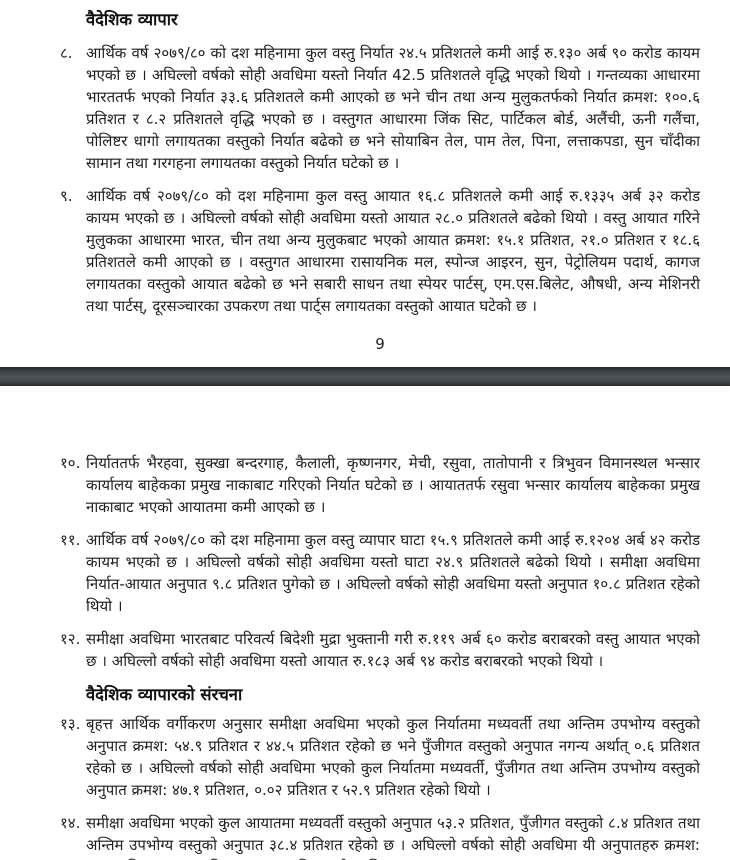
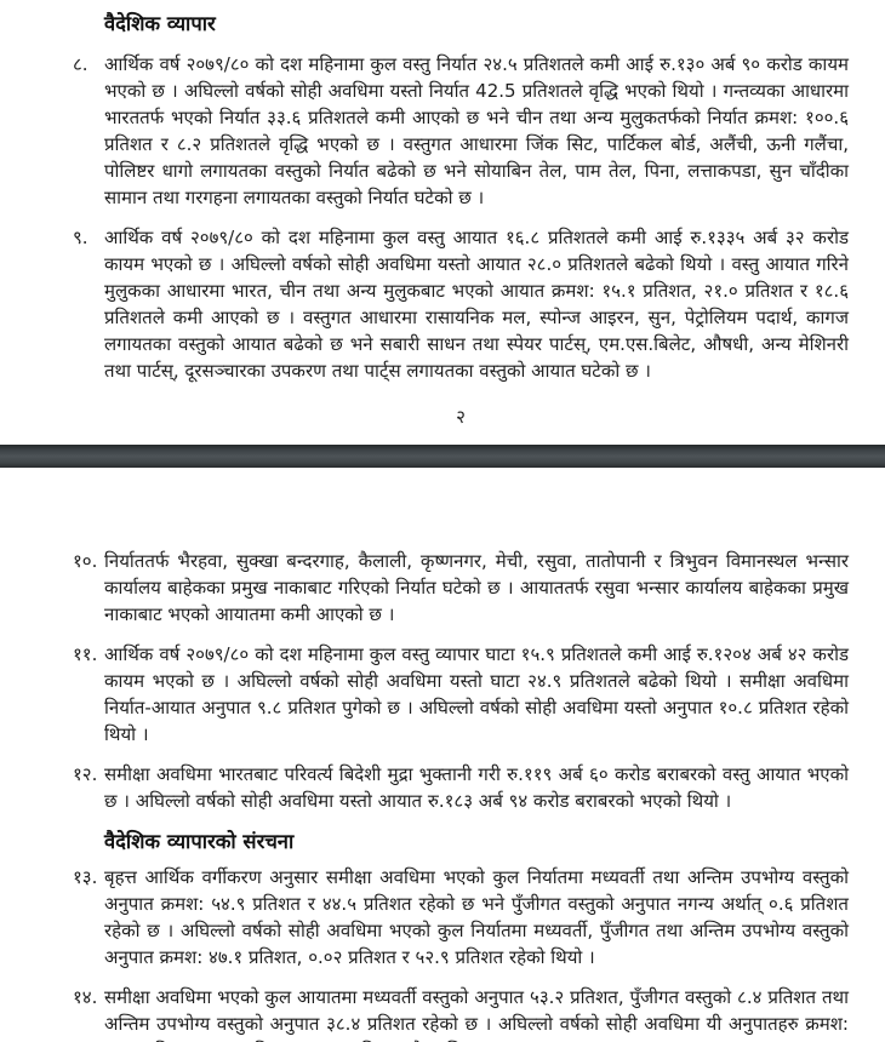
  वैदेशिक व्यापार
  ८.
  आर्थिक वर्ष २०७९/८० को दश महिनामा कुल वस्तु निर्यात २४.५ प्रतिशतले कमी आई रु.१३० अर्ब ९० करोड कायम भएको छ । अघिल्लो वर्षको सोही अवधिमा यस्तो निर्यात 42.5 प्रतिशतले वृद्धि भएको थियो । गन्तव्यका आधारमा भारततर्फ भएको निर्यात ३३.६ प्रतिशतले कमी आएको छ भने चीन तथा अन्य मुलुकतर्फको निर्यात क्रमश: १००.६ प्रतिशत र ८.२ प्रतिशतले वृद्धि भएको छ । वस्तुगत आधारमा जिंक सिट, पार्टिकल बोर्ड, अलैंची, ऊनी गलैंचा, पोलिष्टर धागो लगायतका वस्तुको निर्यात बढेको छ भने सोयाबिन तेल, पाम तेल, पिना, लत्ताकपडा, सुन चाँदीका सामान तथा गरगहना लगायतका वस्तुको निर्यात घटेको छ ।
  ९.
  आर्थिक वर्ष २०७९/८० को दश महिनामा कुल वस्तु आयात १६.८ प्रतिशतले कमी आई रु.१३३५ अर्ब ३२ करोड कायम भएको छ । अघिल्लो वर्षको सोही अवधिमा यस्तो आयात २८.० प्रतिशतले बढेको थियो । वस्तु आयात गरिने मुलुकका आधारमा भारत, चीन तथा अन्य मुलुकबाट भएको आयात क्रमश: १५.१ प्रतिशत, २१.० प्रतिशत र १८.६ प्रतिशतले कमी आएको छ । वस्तुगत आधारमा रासायनिक मल, स्पोन्ज आइरन, सुन, पेट्रोलियम पदार्थ, कागज लगायतका वस्तुको आयात बढेको छ भने सबारी साधन तथा स्पेयर पार्टस्, एम.एस.बिलेट, औषधी, अन्य मेशिनरी तथा पार्टस्, दूरसञ्चारका उपकरण तथा पार्ट्स लगायतका वस्तुको आयात घटेको छ ।
- 9
+ २
  १०.
  निर्याततर्फ भैरहवा, सुक्खा बन्दरगाह, कैलाली, कृष्णनगर, मेची, रसुवा, तातोपानी र त्रिभुवन विमानस्थल भन्सार कार्यालय बाहेकका प्रमुख नाकाबाट गरिएको निर्यात घटेको छ । आयाततर्फ रसुवा भन्सार कार्यालय बाहेकका प्रमुख नाकाबाट भएको आयातमा कमी आएको छ ।
  ११.
  आर्थिक वर्ष २०७९/८० को दश महिनामा कुल वस्तु व्यापार घाटा १५.९ प्रतिशतले कमी आई रु.१२०४ अर्ब ४२ करोड कायम भएको छ । अघिल्लो वर्षको सोही अवधिमा यस्तो घाटा २४.९ प्रतिशतले बढेको थियो । समीक्षा अवधिमा निर्यात-आयात अनुपात ९.८ प्रतिशत पुगेको छ । अघिल्लो वर्षको सोही अवधिमा यस्तो अनुपात १०.८ प्रतिशत रहेको थियो ।
  १२.
  समीक्षा अवधिमा भारतबाट परिवर्त्य बिदेशी मुद्रा भुक्तानी गरी रु.११९ अर्ब ६० करोड बराबरको वस्तु आयात भएको छ । अघिल्लो वर्षको सोही अवधिमा यस्तो आयात रु.१८३ अर्ब ९४ करोड बराबरको भएको थियो ।
  वैदेशिक व्यापारको संरचना
  १३.
  बृहत्त आर्थिक वर्गीकरण अनुसार समीक्षा अवधिमा भएको कुल निर्यातमा मध्यवर्ती तथा अन्तिम उपभोग्य वस्तुको अनुपात क्रमश: ५४.९ प्रतिशत र ४४.५ प्रतिशत रहेको छ भने पुँजीगत वस्तुको अनुपात नगन्य अर्थात् ०.६ प्रतिशत रहेको छ । अघिल्लो वर्षको सोही अवधिमा भएको कुल निर्यातमा मध्यवर्ती, पुँजीगत तथा अन्तिम उपभोग्य वस्तुको अनुपात क्रमश: ४७.१ प्रतिशत, ०.०२ प्रतिशत र ५२.९ प्रतिशत रहेको थियो ।
  १४.
  समीक्षा अवधिमा भएको कुल आयातमा मध्यवर्ती वस्तुको अनुपात ५३.२ प्रतिशत, पुँजीगत वस्तुको ८.४ प्रतिशत तथा अन्तिम उपभोग्य वस्तुको अनुपात ३८.४ प्रतिशत रहेको छ । अघिल्लो वर्षको सोही अवधिमा यी अनुपातहरु क्रमश:
